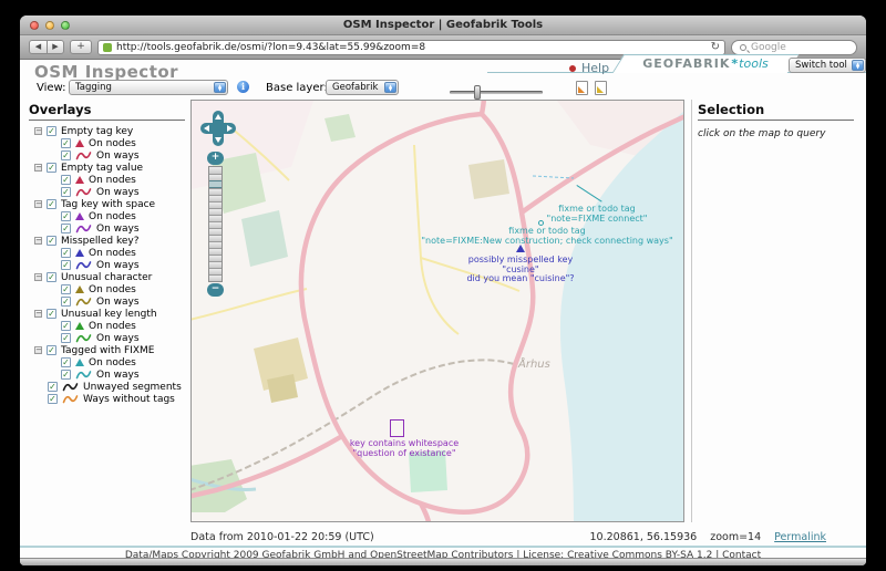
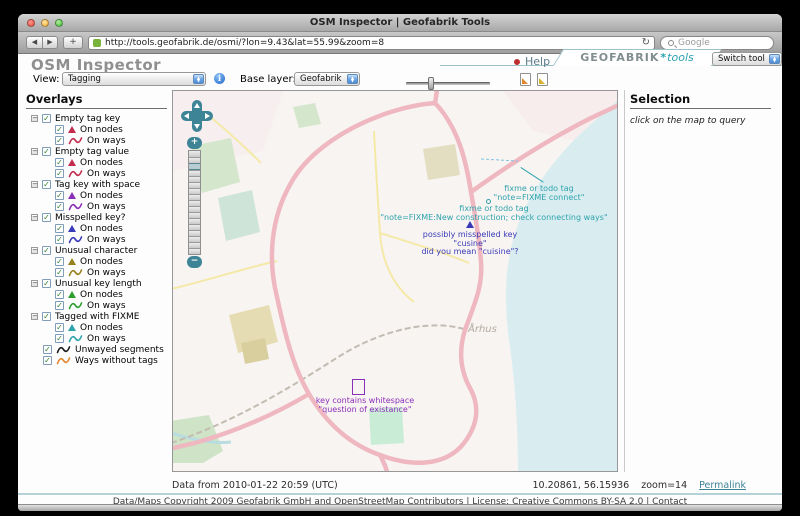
  OSM Inspector | Geofabrik Tools
  ◀
  ▶
  +
  http://tools.geofabrik.de/osmi/?lon=9.43&lat=55.99&zoom=8
  ↻
  Google
  OSM Inspector
  Help
  GEOFABRIK
  *
  tools
  Switch tool
  View:
  Tagging
  i
  Base layer
  Geofabrik
  Overlays
  −
  ✓
  Empty tag key
  ✓
  On nodes
  ✓
  On ways
  −
  ✓
  Empty tag value
  ✓
  On nodes
  ✓
  On ways
  −
  ✓
  Tag key with space
  ✓
  On nodes
  ✓
  On ways
  −
  ✓
  Misspelled key?
  ✓
  On nodes
  ✓
  On ways
  −
  ✓
  Unusual character
  ✓
  On nodes
  ✓
  On ways
  −
  ✓
  Unusual key length
  ✓
  On nodes
  ✓
  On ways
  −
  ✓
  Tagged with FIXME
  ✓
  On nodes
  ✓
  On ways
  ✓
  Unwayed segments
  ✓
  Ways without tags
  fixme or todo tag
  "note=FIXME connect"
  fixme or todo tag
  "note=FIXME:New construction; check connecting ways"
  possibly misspelled key
  "cusine"
  did you mean "cuisine"?
  key contains whitespace
  "question of existance"
  Århus
  +
  −
  Selection
  click on the map to query
  Data from 2010-01-22 20:59 (UTC)
  10.20861, 56.15936
  zoom=14
  Permalink
- Data/Maps Copyright 2009 Geofabrik GmbH and OpenStreetMap Contributors | License: Creative Commons BY-SA 1.2 | Contact
+ Data/Maps Copyright 2009 Geofabrik GmbH and OpenStreetMap Contributors | License: Creative Commons BY-SA 2.0 | Contact
